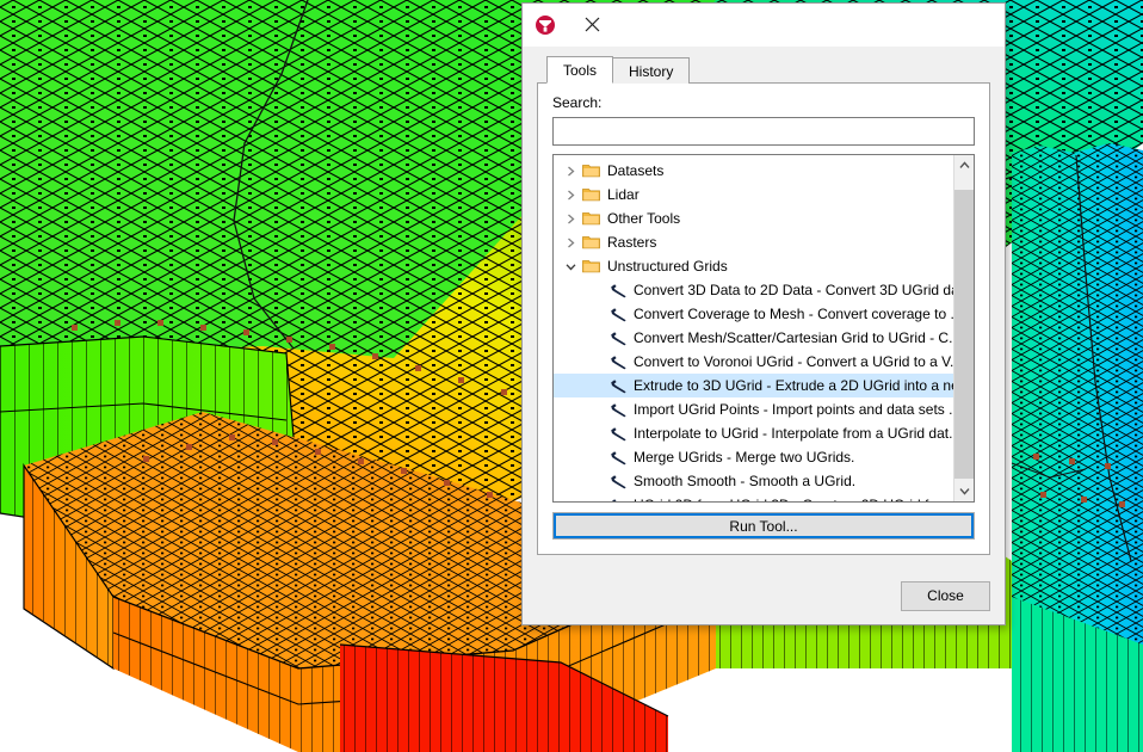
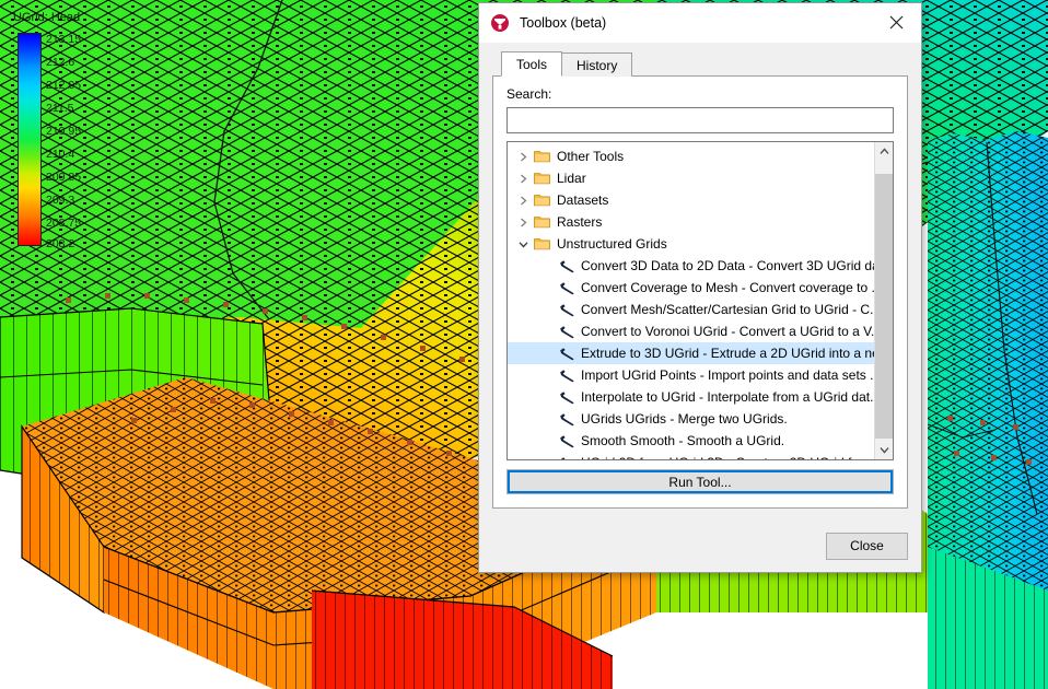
+ UGrid: Head
+ 213.15
+ 212.6
+ 212.05
+ 211.5
+ 210.95
+ 210.4
+ 209.85
+ 209.3
+ 208.75
+ 208.2
+ Toolbox (beta)
  Tools
  History
  Search:
- Datasets
+ Other Tools
  Lidar
- Other Tools
+ Datasets
  Rasters
  Unstructured Grids
  Convert 3D Data to 2D Data - Convert 3D UGrid d
  Convert Coverage to Mesh - Convert coverage to
  Convert Mesh/Scatter/Cartesian Grid to UGrid - C.
  Convert to Voronoi UGrid - Convert a UGrid to a V.
  Extrude to 3D UGrid - Extrude a 2D UGrid into a n
  Import UGrid Points - Import points and data sets .
  Interpolate to UGrid - Interpolate from a UGrid dat.
- Merge UGrids - Merge two UGrids.
+ UGrids UGrids - Merge two UGrids.
  Smooth Smooth - Smooth a UGrid.
  Run Tool...
  Close
